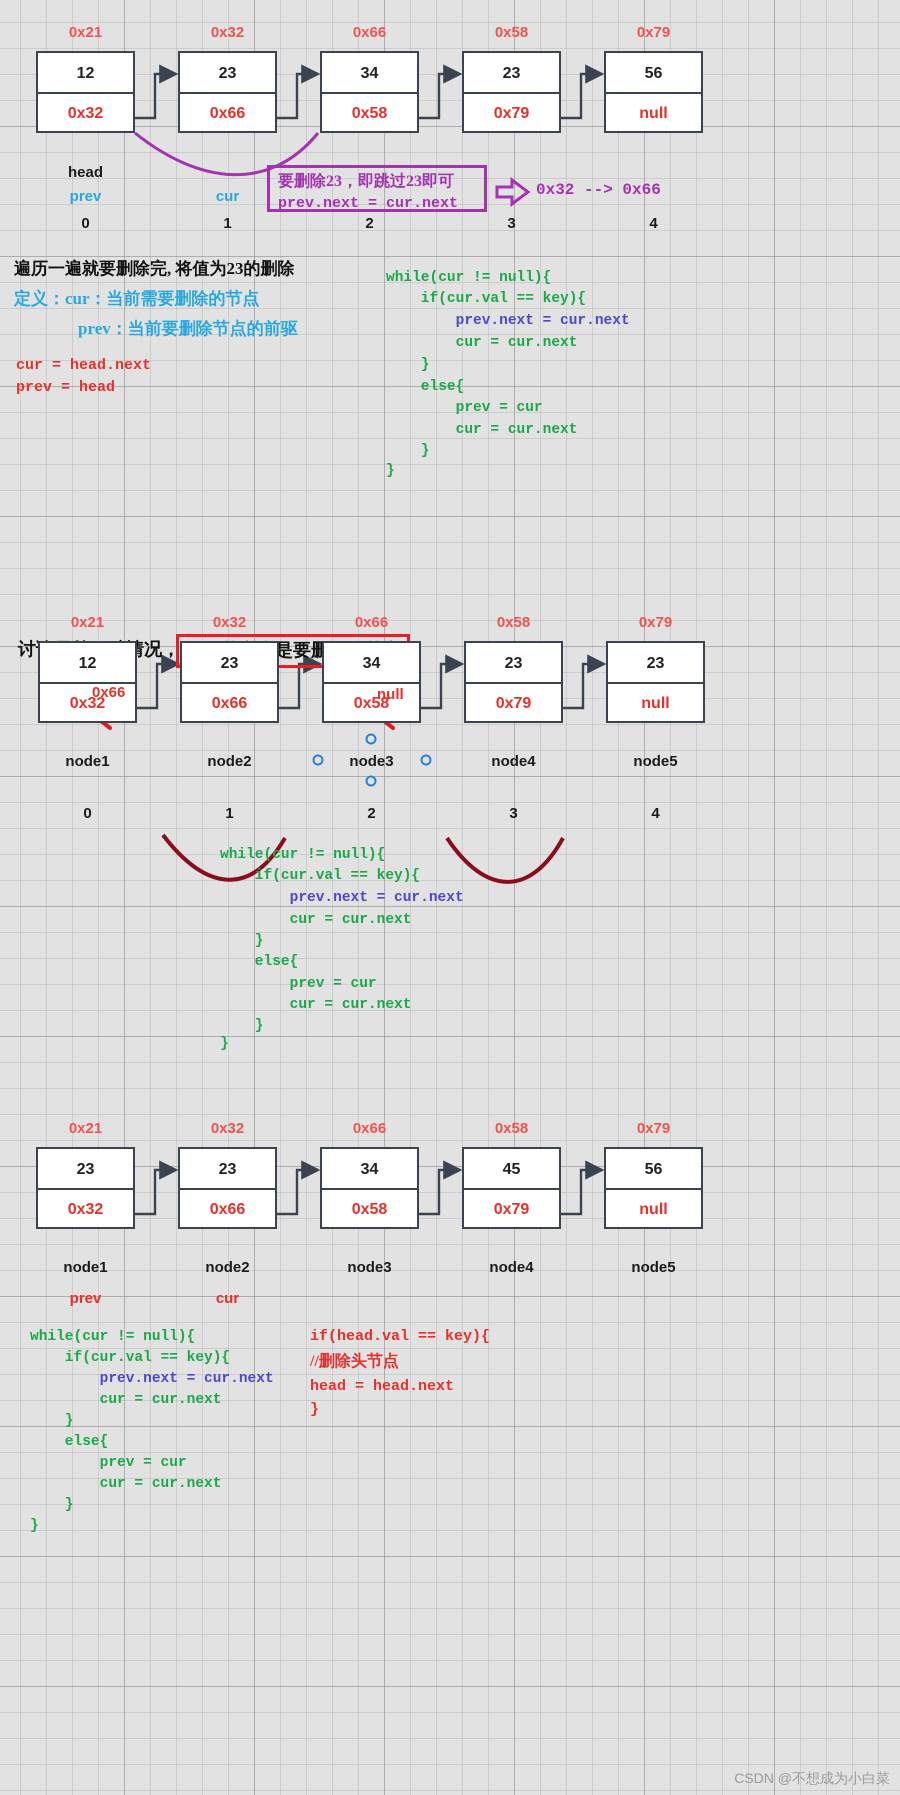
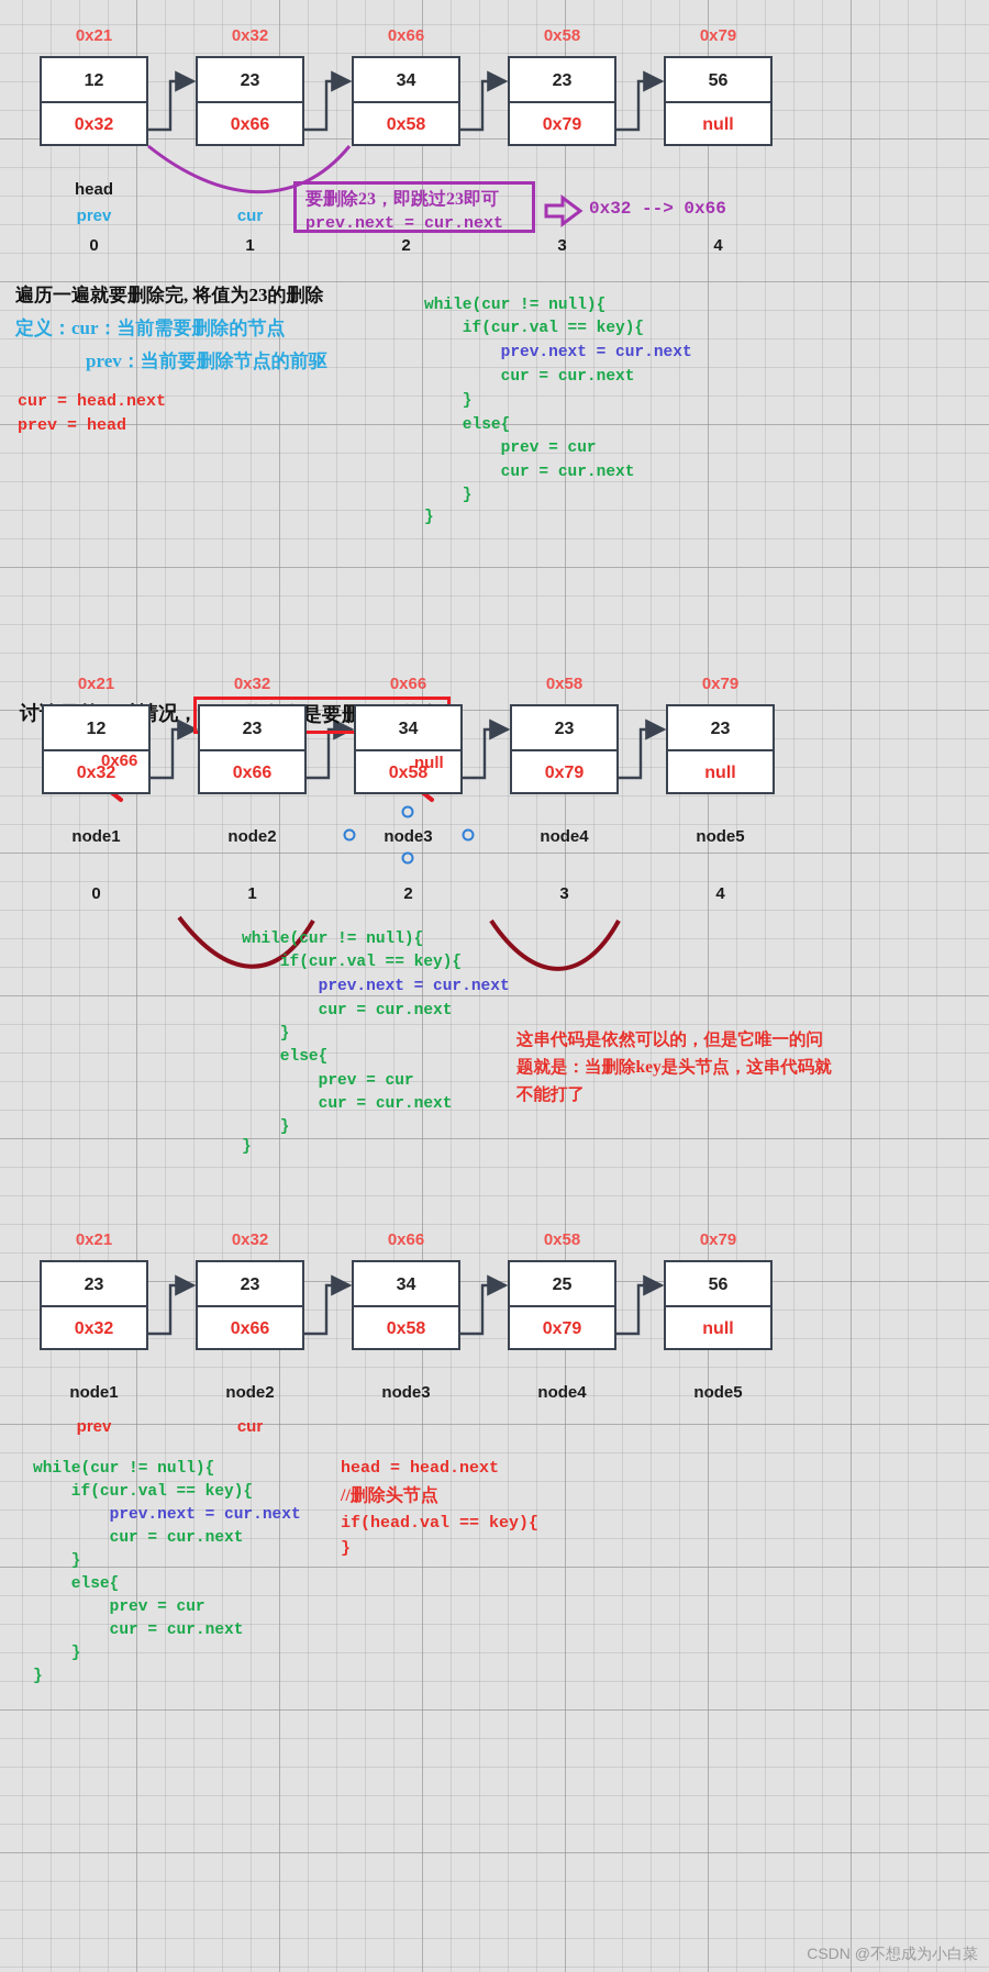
  0x21
  0x32
  0x66
  0x58
  0x79
  12
  0x32
  23
  0x66
  34
  0x58
  23
  0x79
  56
  null
  head
  prev
  cur
  0
  1
  2
  3
  4
  要删除23，即跳过23即可
  prev.next = cur.next
  0x32 --> 0x66
  遍历一遍就要删除完, 将值为23的删除
  定义：cur：当前需要删除的节点
  prev：当前要删除节点的前驱
  cur = head.next
  prev = head
  while(cur != null){
  if(cur.val == key){
  prev.next = cur.next
  cur = cur.next
  }
  else{
  prev = cur
  cur = cur.next
  }
  }
  0x21
  0x32
  0x66
  0x58
  0x79
  12
  0x32
  23
  0x66
  34
  0x58
  23
  0x79
  23
  null
  0x66
  null
  node1
  node2
  node3
  node4
  node5
  0
  1
  2
  3
  4
  while(cur != null){
  if(cur.val == key){
  prev.next = cur.next
  cur = cur.next
  }
  else{
  prev = cur
  cur = cur.next
  }
  }
+ 这串代码是依然可以的，但是它唯一的问题就是：当删除key是头节点，这串代码就不能打了
  0x21
  0x32
  0x66
  0x58
  0x79
  23
  0x32
  23
  0x66
  34
  0x58
- 45
+ 25
  0x79
  56
  null
  node1
  node2
  node3
  node4
  node5
  prev
  cur
  while(cur != null){
  if(cur.val == key){
  prev.next = cur.next
  cur = cur.next
  }
  else{
  prev = cur
  cur = cur.next
  }
  }
- if(head.val == key){
+ head = head.next
  //删除头节点
- head = head.next
+ if(head.val == key){
  }
  CSDN @不想成为小白菜
